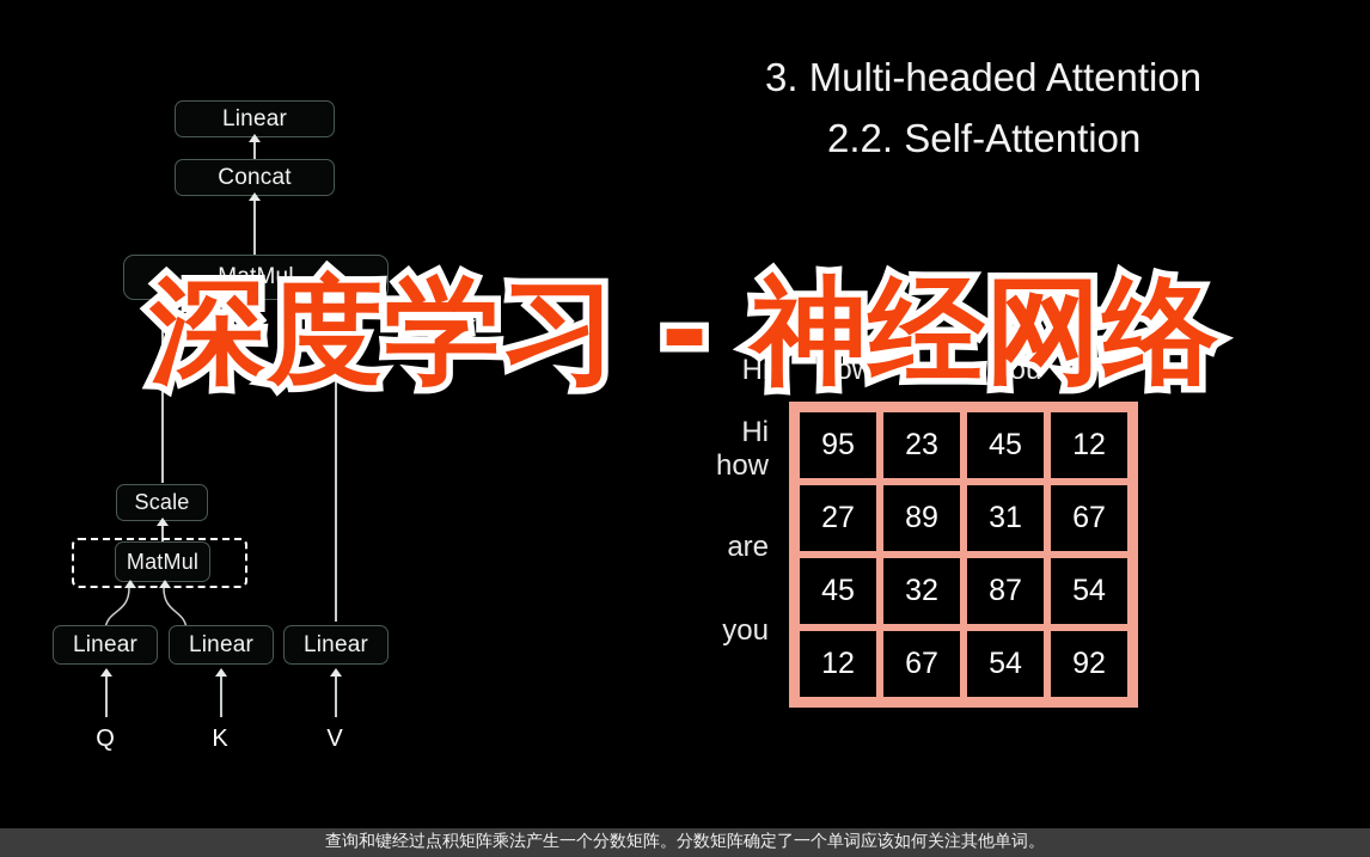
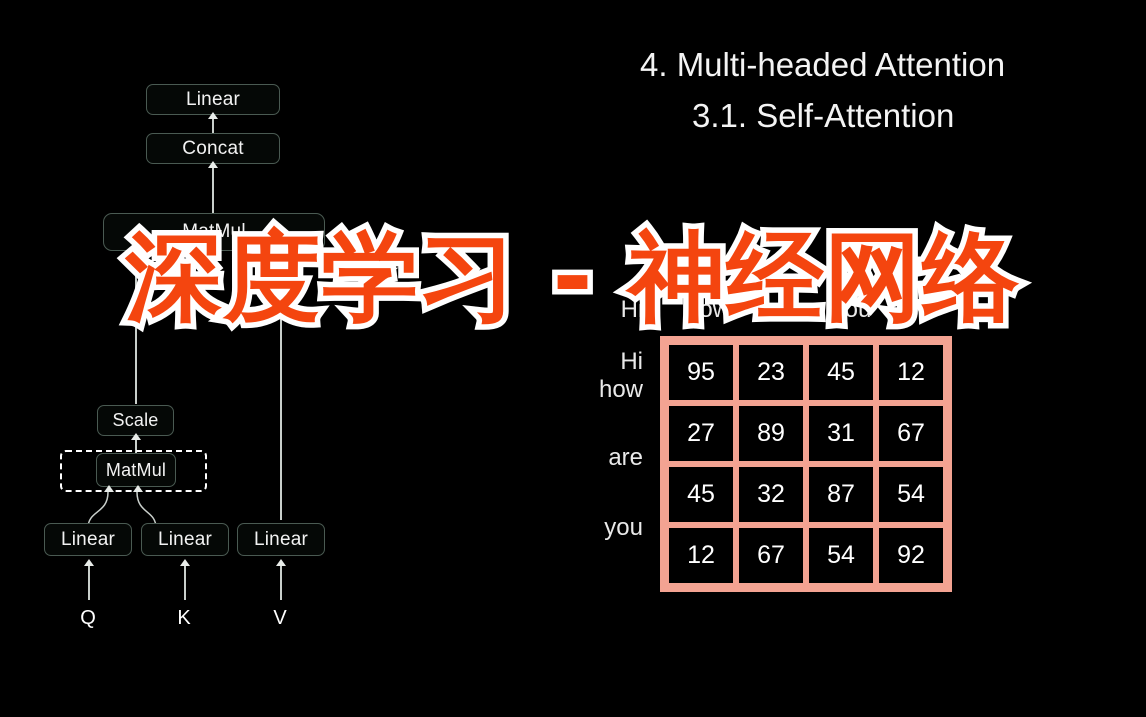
  Linear
  Concat
  MatMul
  Scale
  MatMul
  Linear
  Linear
  Linear
  Q
  K
  V
- 3. Multi-headed Attention
+ 4. Multi-headed Attention
- 2.2. Self-Attention
+ 3.1. Self-Attention
  Hi
  how
  are
  you
  Hi
  how
  are
  you
  95	23	45	12
  27	89	31	67
  45	32	87	54
  12	67	54	92
  深度学习 - 神经网络
- 查询和键经过点积矩阵乘法产生一个分数矩阵。分数矩阵确定了一个单词应该如何关注其他单词。
